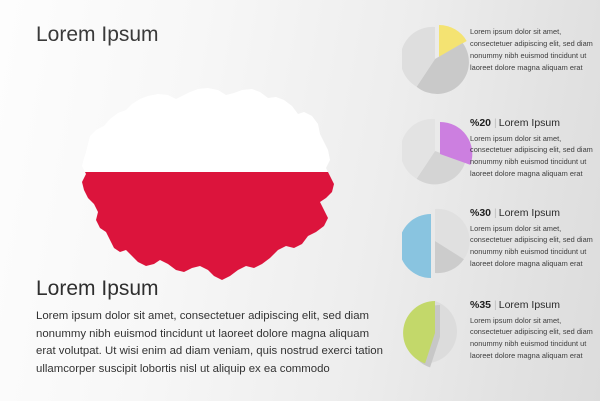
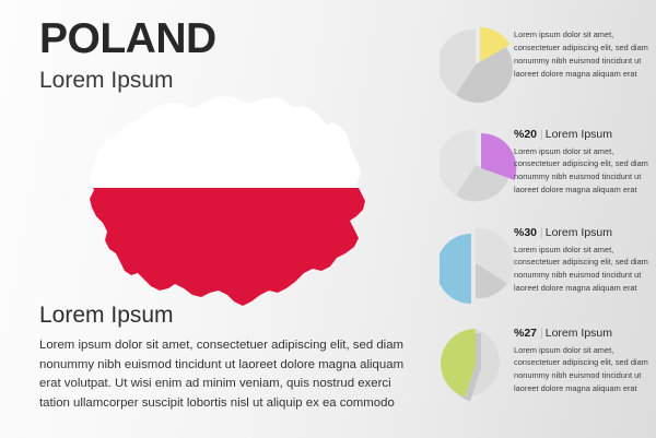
+ POLAND
  Lorem Ipsum
  Lorem Ipsum
- Lorem ipsum dolor sit amet, consectetuer adipiscing elit, sed diam nonummy nibh euismod tincidunt ut laoreet dolore magna aliquam erat volutpat. Ut wisi enim ad diam veniam, quis nostrud exerci tation ullamcorper suscipit lobortis nisl ut aliquip ex ea commodo
+ Lorem ipsum dolor sit amet, consectetuer adipiscing elit, sed diam nonummy nibh euismod tincidunt ut laoreet dolore magna aliquam erat volutpat. Ut wisi enim ad minim veniam, quis nostrud exerci tation ullamcorper suscipit lobortis nisl ut aliquip ex ea commodo
  Lorem ipsum dolor sit amet, consectetuer adipiscing elit, sed diam nonummy nibh euismod tincidunt ut laoreet dolore magna aliquam erat
  %20 | Lorem Ipsum
  Lorem ipsum dolor sit amet, consectetuer adipiscing elit, sed diam nonummy nibh euismod tincidunt ut laoreet dolore magna aliquam erat
  %30 | Lorem Ipsum
  Lorem ipsum dolor sit amet, consectetuer adipiscing elit, sed diam nonummy nibh euismod tincidunt ut laoreet dolore magna aliquam erat
- %35 | Lorem Ipsum
+ %27 | Lorem Ipsum
  Lorem ipsum dolor sit amet, consectetuer adipiscing elit, sed diam nonummy nibh euismod tincidunt ut laoreet dolore magna aliquam erat
